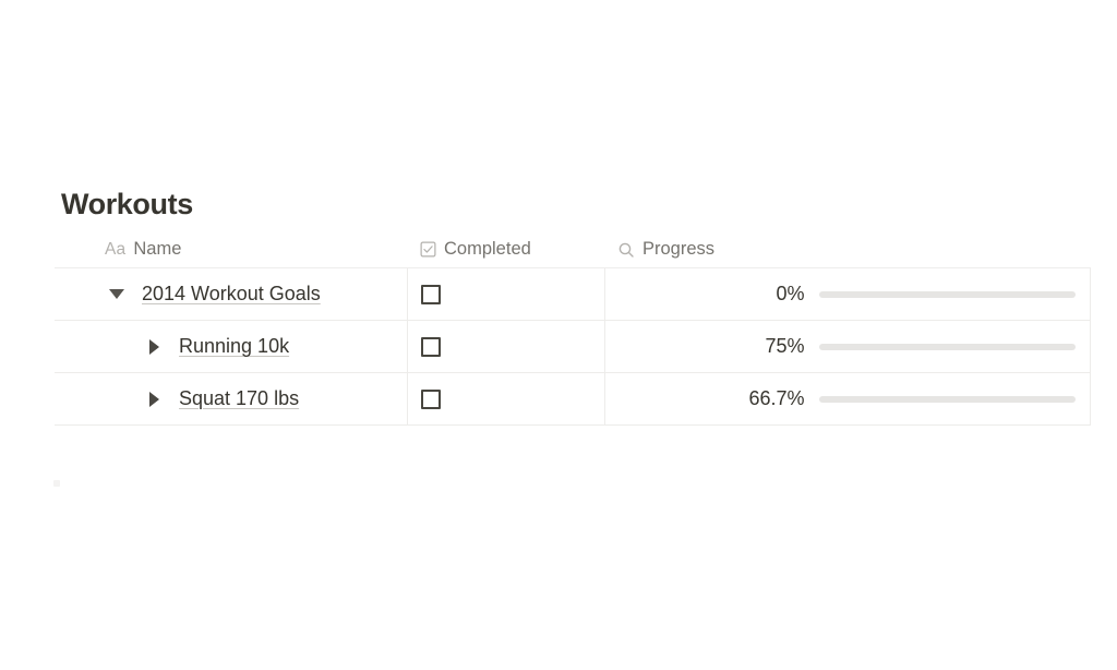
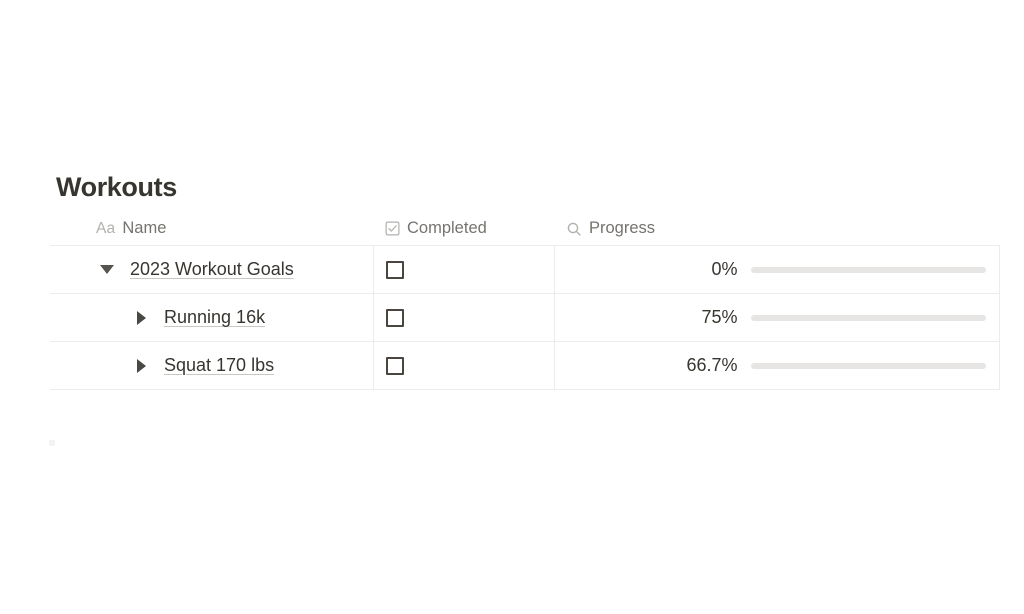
  Workouts
  Aa Name	Completed	Progress
- 2014 Workout Goals		0%
+ 2023 Workout Goals		0%
- Running 10k		75%
+ Running 16k		75%
  Squat 170 lbs		66.7%
